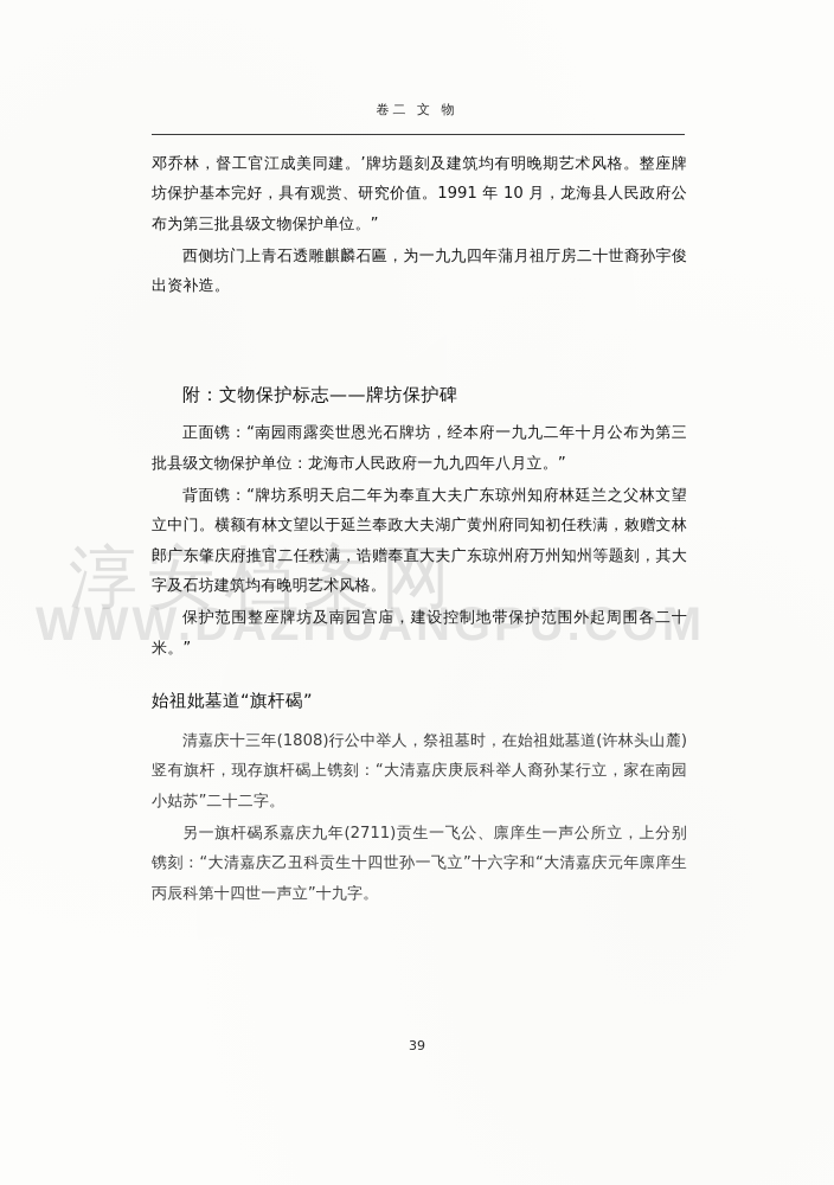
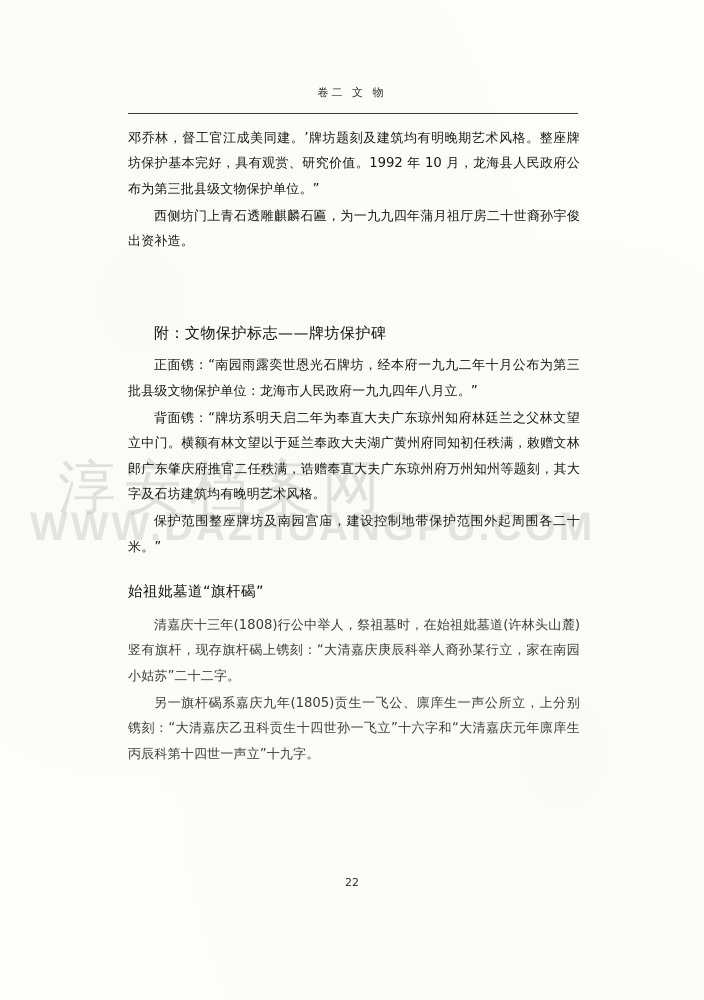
  淳安档案网
  WWW.DAZHUANGPU.COM
  卷二 文 物
- 邓乔林，督工官江成美同建。’牌坊题刻及建筑均有明晚期艺术风格。整座牌坊保护基本完好，具有观赏、研究价值。1991 年 10 月，龙海县人民政府公布为第三批县级文物保护单位。”
+ 邓乔林，督工官江成美同建。’牌坊题刻及建筑均有明晚期艺术风格。整座牌坊保护基本完好，具有观赏、研究价值。1992 年 10 月，龙海县人民政府公布为第三批县级文物保护单位。”
  西侧坊门上青石透雕麒麟石匾，为一九九四年蒲月祖厅房二十世裔孙宇俊出资补造。
  附：文物保护标志——牌坊保护碑
  正面镌：“南园雨露奕世恩光石牌坊，经本府一九九二年十月公布为第三批县级文物保护单位：龙海市人民政府一九九四年八月立。”
  背面镌：“牌坊系明天启二年为奉直大夫广东琼州知府林廷兰之父林文望立中门。横额有林文望以于延兰奉政大夫湖广黄州府同知初任秩满，敕赠文林郎广东肇庆府推官二任秩满，诰赠奉直大夫广东琼州府万州知州等题刻，其大字及石坊建筑均有晚明艺术风格。
  保护范围整座牌坊及南园宫庙，建设控制地带保护范围外起周围各二十米。”
  始祖妣墓道“旗杆碣”
  清嘉庆十三年(1808)行公中举人，祭祖墓时，在始祖妣墓道(许林头山麓)竖有旗杆，现存旗杆碣上镌刻：“大清嘉庆庚辰科举人裔孙某行立，家在南园小姑苏”二十二字。
- 另一旗杆碣系嘉庆九年(2711)贡生一飞公、廪庠生一声公所立，上分别镌刻：“大清嘉庆乙丑科贡生十四世孙一飞立”十六字和“大清嘉庆元年廪庠生丙辰科第十四世一声立”十九字。
+ 另一旗杆碣系嘉庆九年(1805)贡生一飞公、廪庠生一声公所立，上分别镌刻：“大清嘉庆乙丑科贡生十四世孙一飞立”十六字和“大清嘉庆元年廪庠生丙辰科第十四世一声立”十九字。
- 39
+ 22
